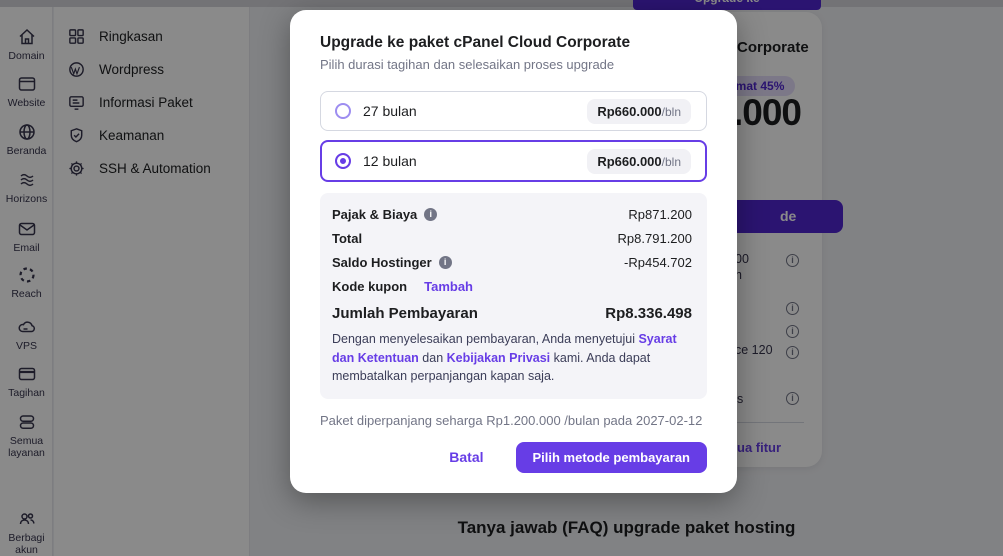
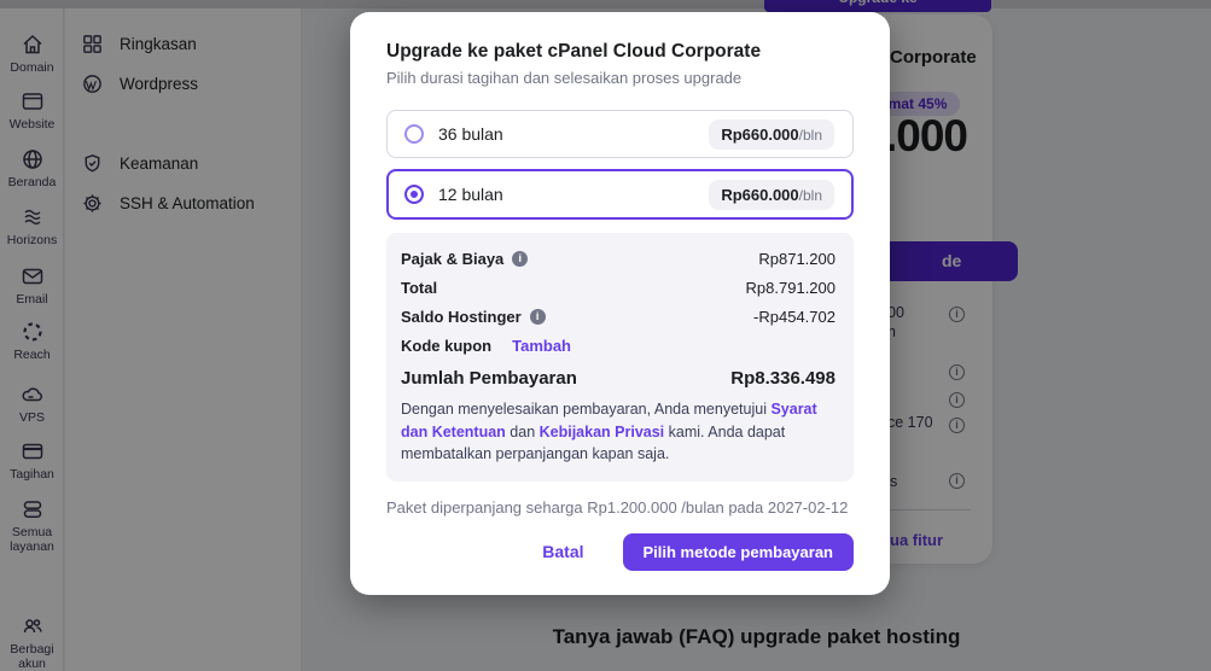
  Domain
  Website
  Beranda
  Horizons
  Email
  Reach
  VPS
  Tagihan
  Semua layanan
  Berbagi akun
  Ringkasan
  Wordpress
- Informasi Paket
  Keamanan
  SSH & Automation
  Corporate
  mat 45%
  .000
  de
  00
  h
  i
  i
  i
- ce 120
+ ce 170
  i
  s
  i
  ua fitur
  Tanya jawab (FAQ) upgrade paket hosting
  Upgrade ke paket cPanel Cloud Corporate
  Pilih durasi tagihan dan selesaikan proses upgrade
- 27 bulan
+ 36 bulan
  Rp660.000/bln
  12 bulan
  Rp660.000/bln
  Pajak & Biaya
  i
  Rp871.200
  Total
  Rp8.791.200
  Saldo Hostinger
  i
  -Rp454.702
  Kode kupon
  Tambah
  Jumlah Pembayaran
  Rp8.336.498
  Dengan menyelesaikan pembayaran, Anda menyetujui Syarat dan Ketentuan dan Kebijakan Privasi kami. Anda dapat membatalkan perpanjangan kapan saja.
  Paket diperpanjang seharga Rp1.200.000 /bulan pada 2027-02-12
  Batal
  Pilih metode pembayaran
